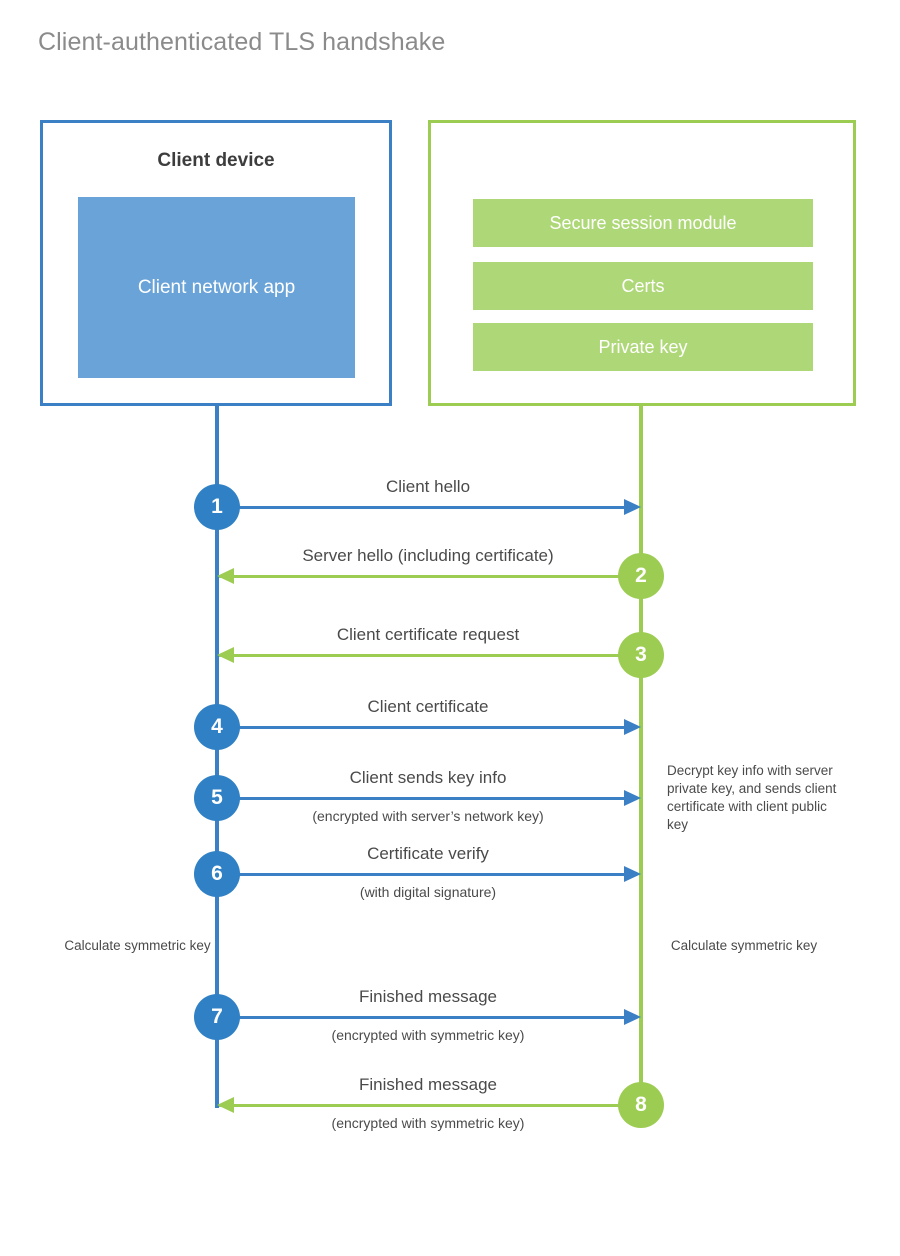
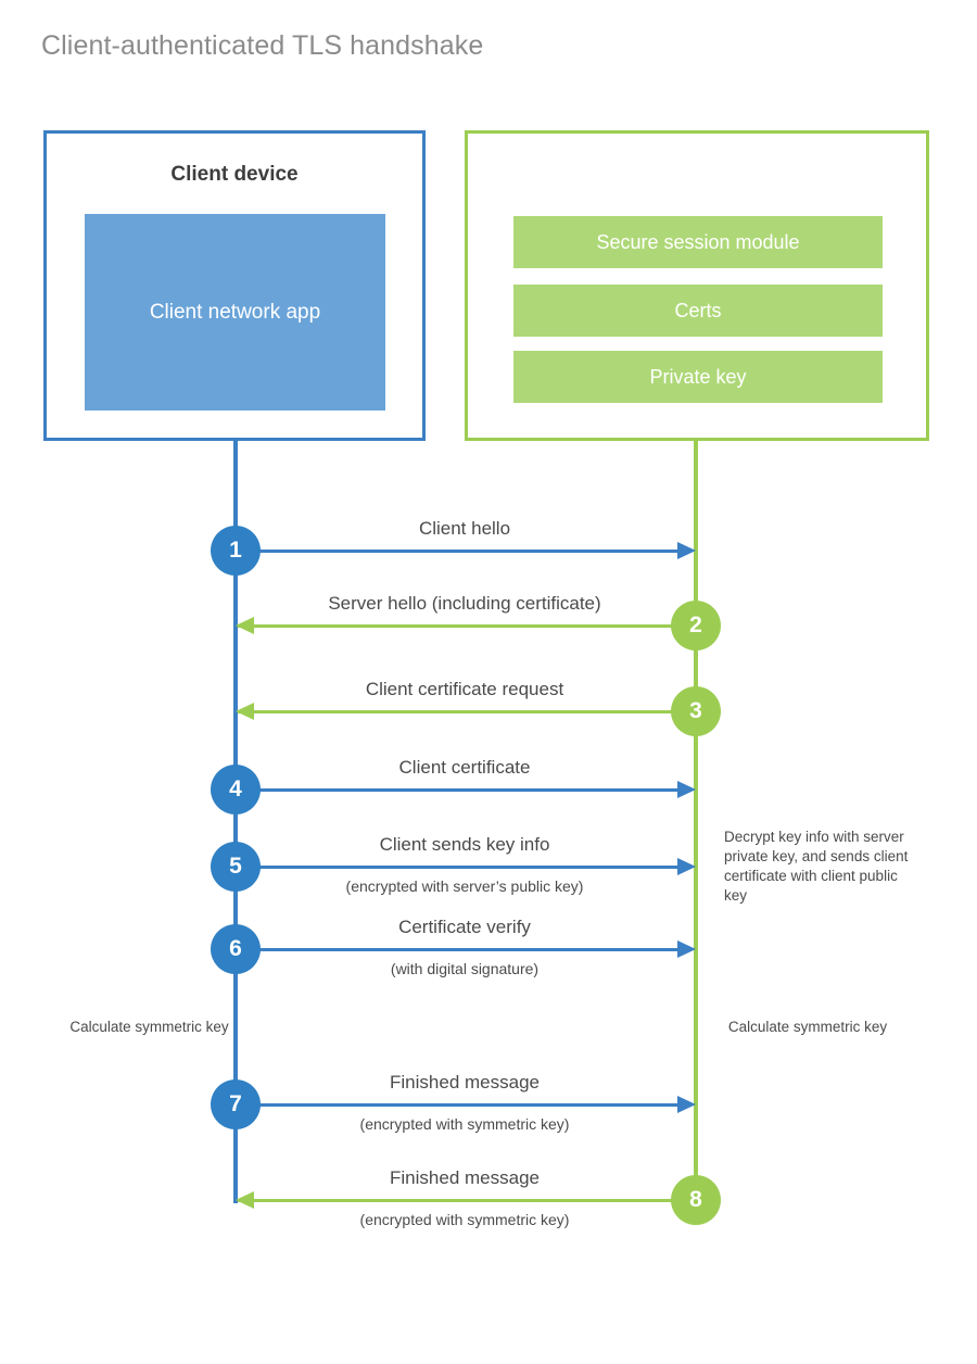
  Client-authenticated TLS handshake
  Client device
  Client network app
  Secure session module
  Certs
  Private key
  Client hello
  1
  Server hello (including certificate)
  2
  Client certificate request
  3
  Client certificate
  4
  Client sends key info
  5
- (encrypted with server’s network key)
+ (encrypted with server’s public key)
  Certificate verify
  6
  (with digital signature)
  Finished message
  7
  (encrypted with symmetric key)
  Finished message
  8
  (encrypted with symmetric key)
  Decrypt key info with server private key, and sends client certificate with client public key
  Calculate symmetric key
  Calculate symmetric key
